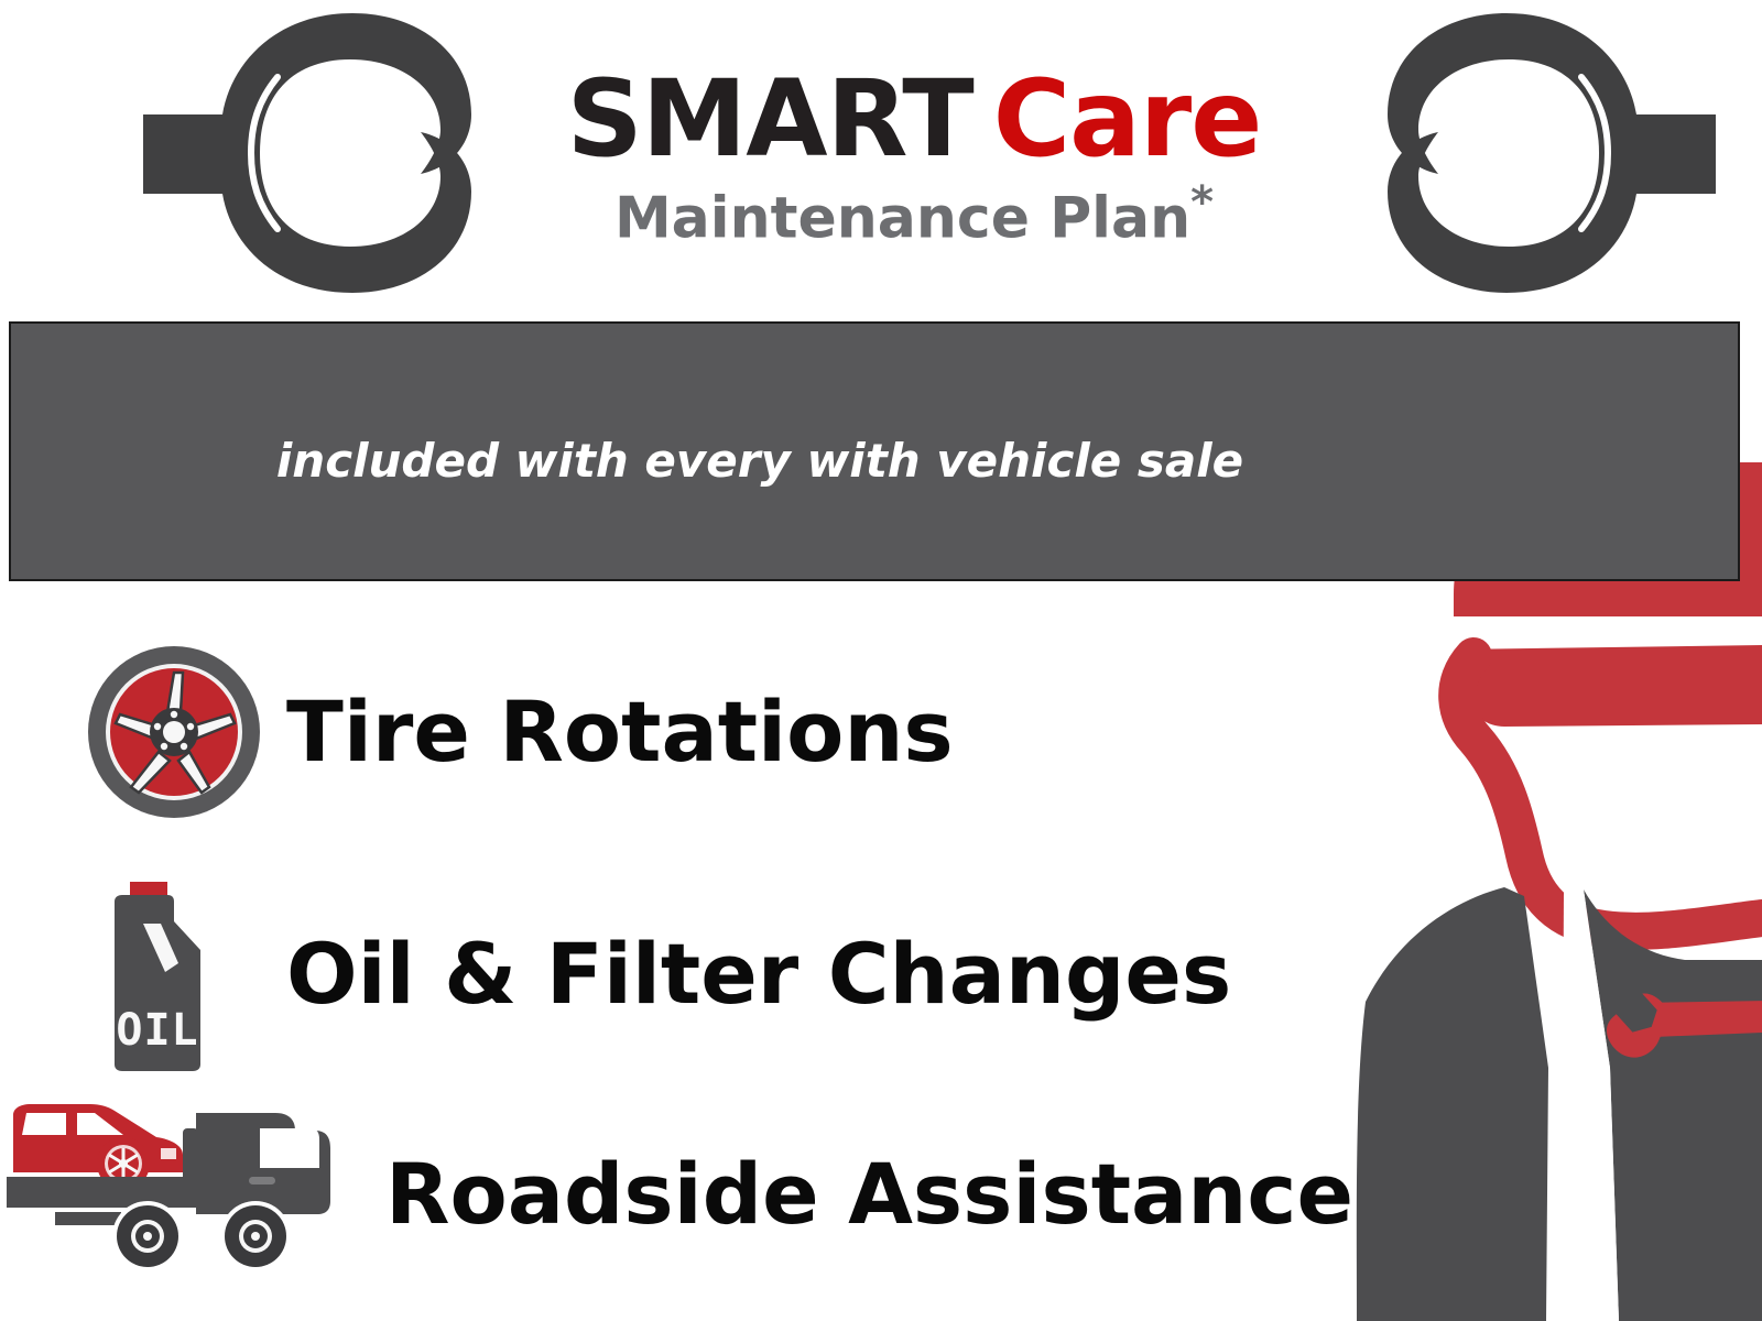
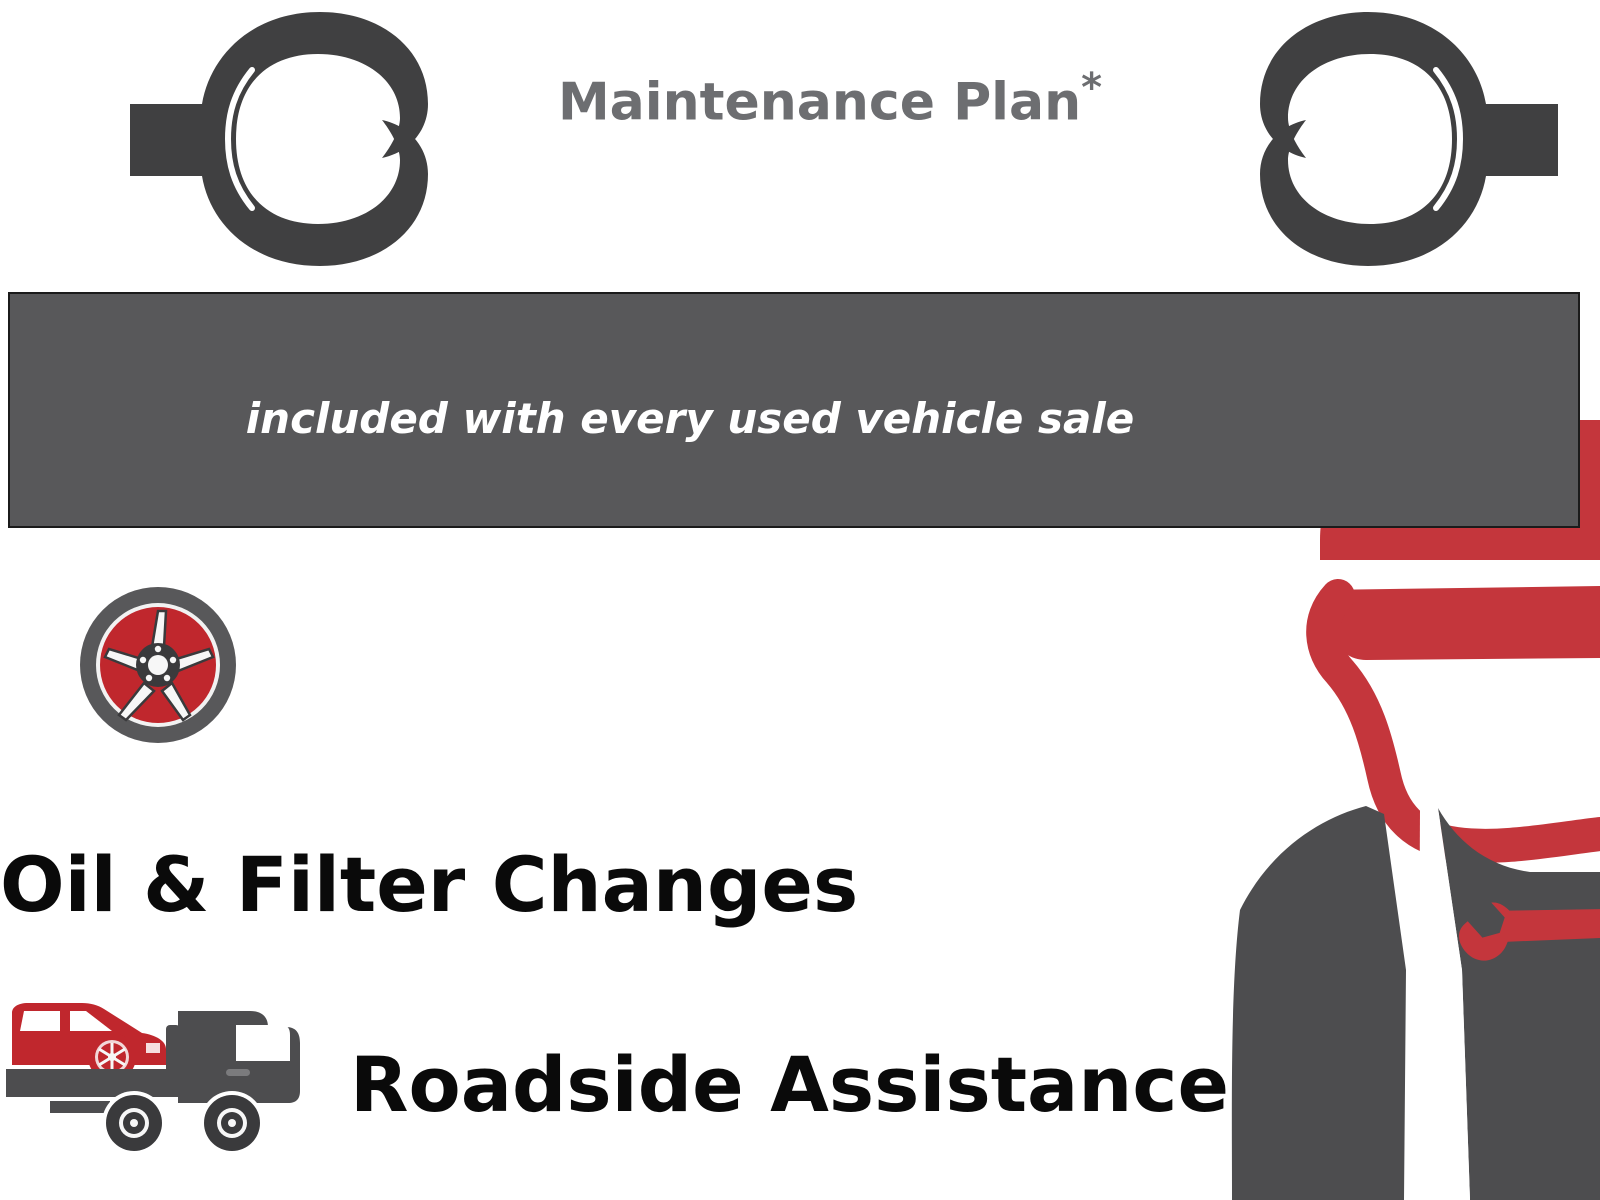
- SMART Care
  Maintenance Plan*
- included with every with vehicle sale
+ included with every used vehicle sale
- Tire Rotations
- OIL
  Oil & Filter Changes
  Roadside Assistance
